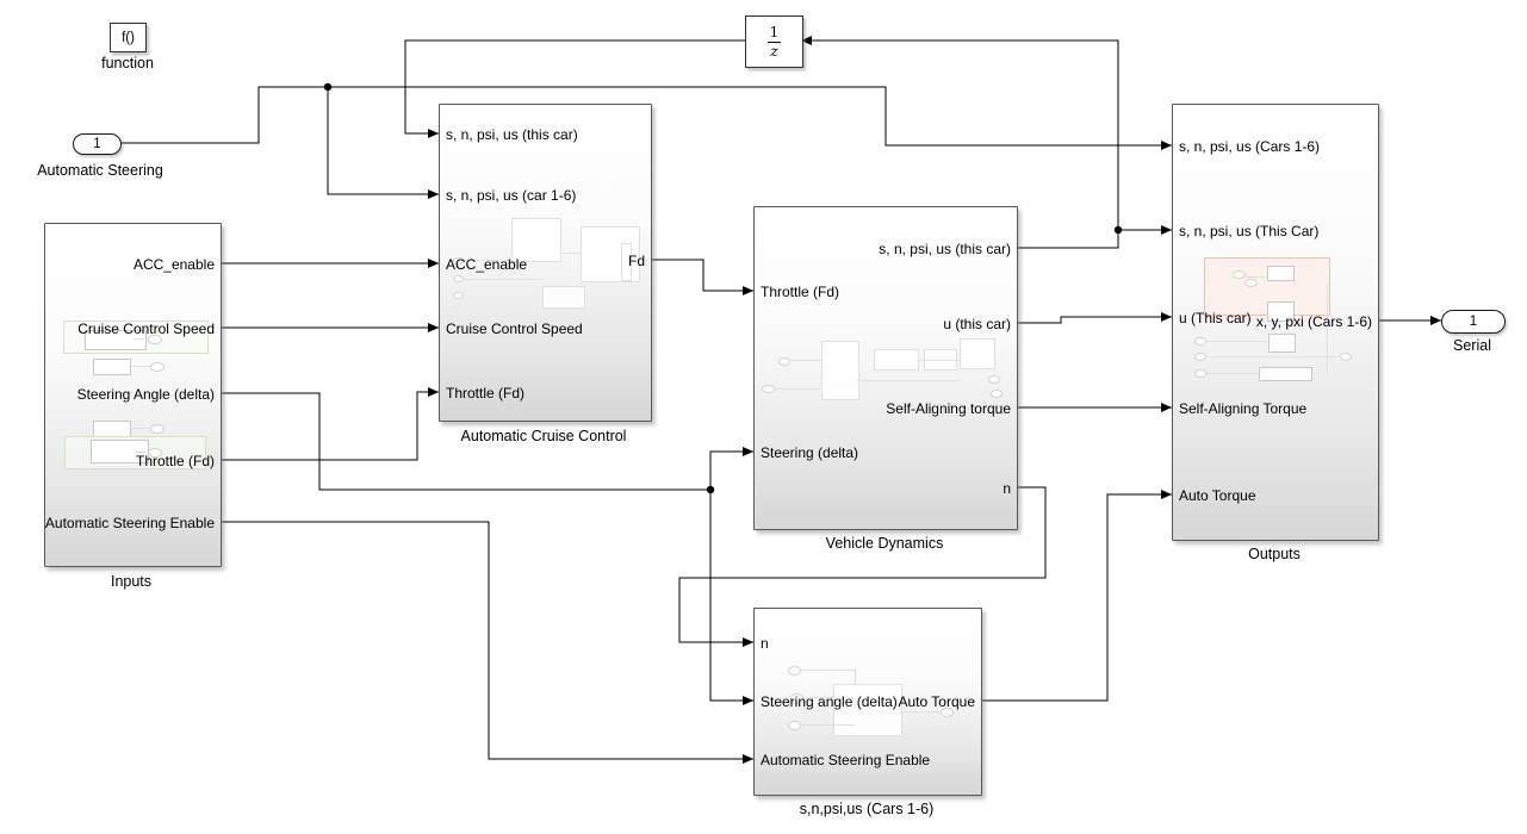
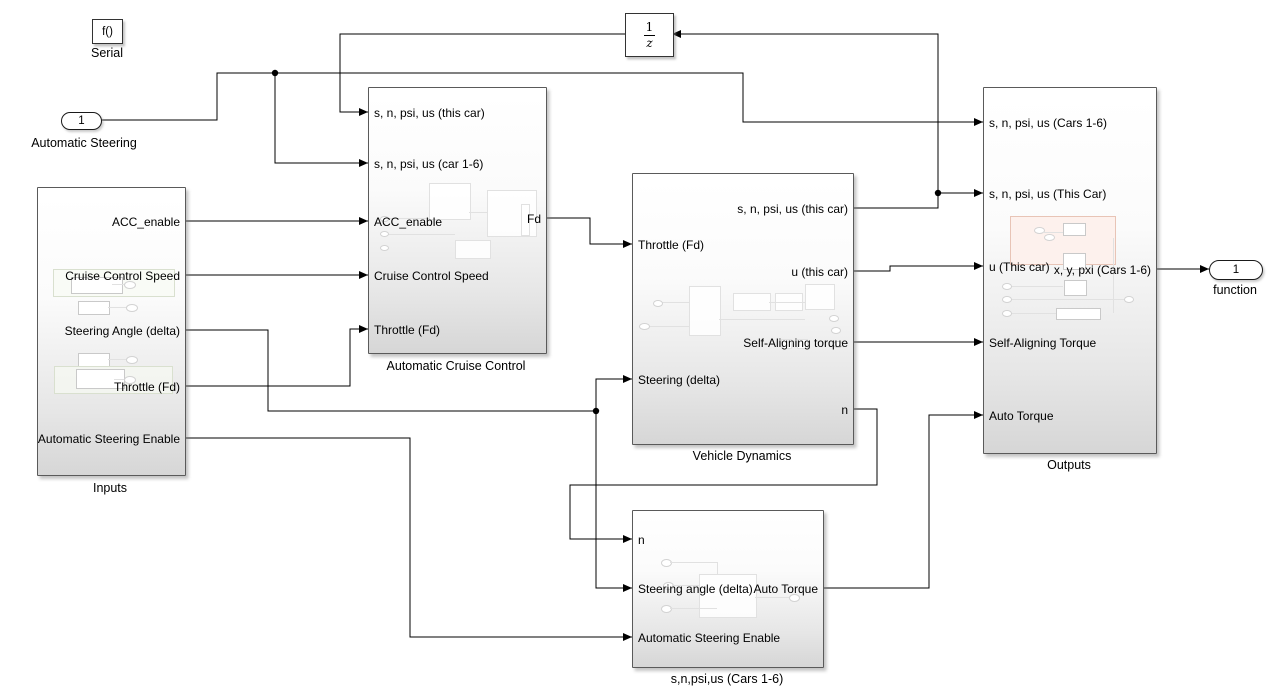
  f()
- function
+ Serial
  1
  Automatic Steering
  ACC_enable
  Cruise Control Speed
  Steering Angle (delta)
  Throttle (Fd)
  Automatic Steering Enable
  Inputs
  s, n, psi, us (this car)
  s, n, psi, us (car 1-6)
  ACC_enable
  Cruise Control Speed
  Throttle (Fd)
  Fd
  Automatic Cruise Control
  1
  z
  Throttle (Fd)
  Steering (delta)
  s, n, psi, us (this car)
  u (this car)
  Self-Aligning torque
  n
  Vehicle Dynamics
  n
  Steering angle (delta)
  Automatic Steering Enable
  Auto Torque
  s,n,psi,us (Cars 1-6)
  s, n, psi, us (Cars 1-6)
  s, n, psi, us (This Car)
  u (This car)
  Self-Aligning Torque
  Auto Torque
  x, y, pxi (Cars 1-6)
  Outputs
  1
- Serial
+ function
